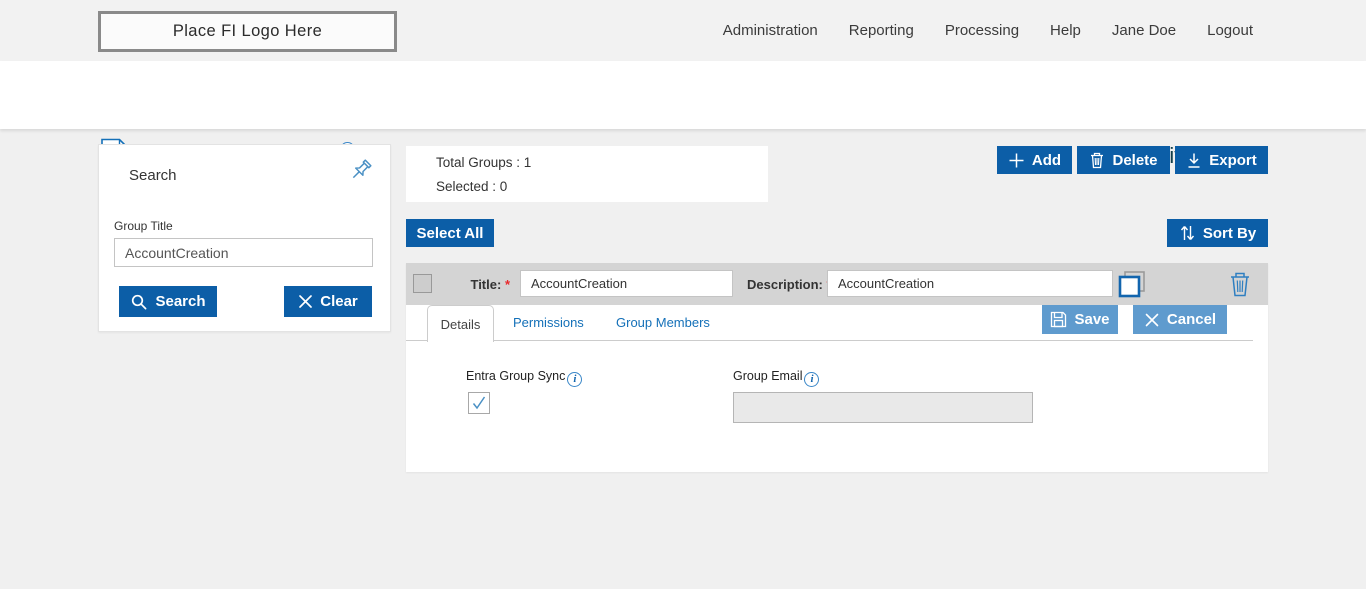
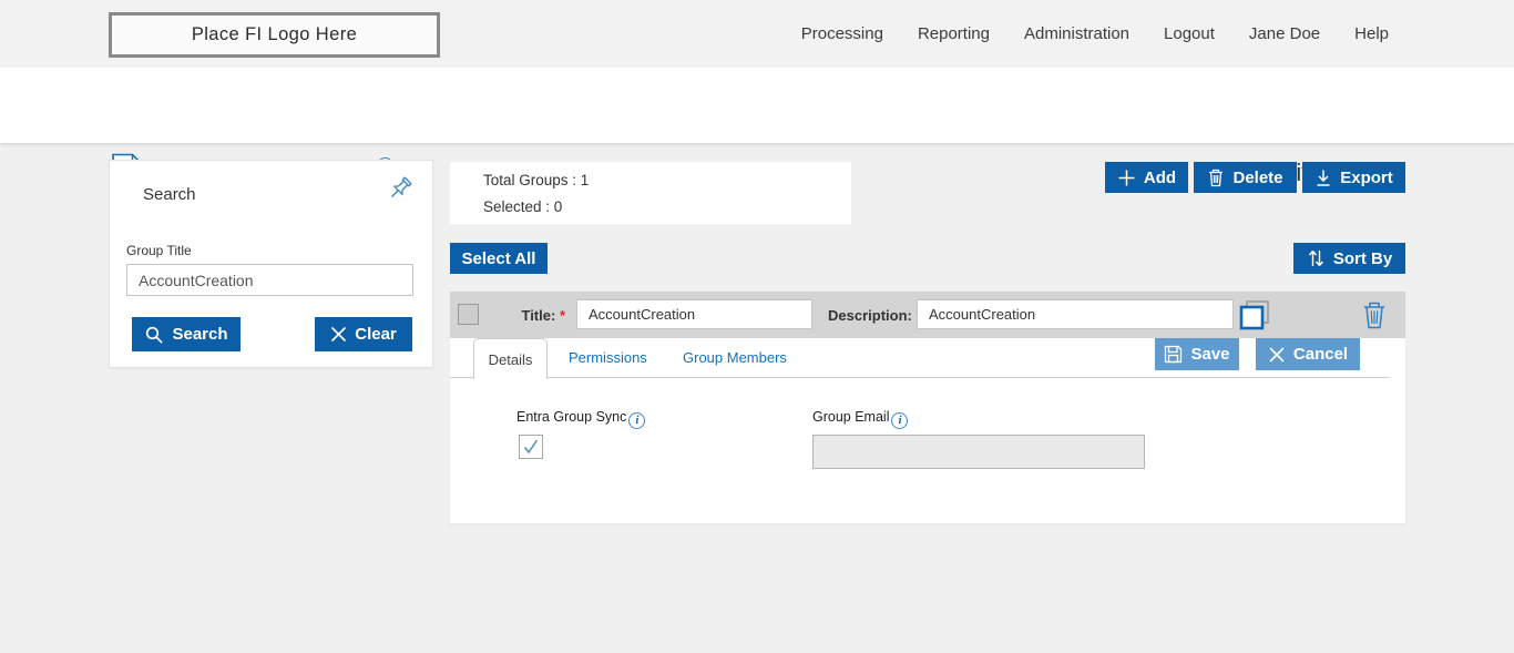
  Place FI Logo Here
- Administration
+ Processing
  Reporting
- Processing
+ Administration
- Help
+ Logout
  Jane Doe
- Logout
+ Help
  Search
  Group Title
  AccountCreation
  Search
  Clear
  Total Groups : 1
  Selected : 0
  Add
  Delete
  Export
  Select All
  Sort By
  Title: *
  AccountCreation
  Description:
  AccountCreation
  Details
  Permissions
  Group Members
  Save
  Cancel
  Entra Group Sync i
  Group Email i
